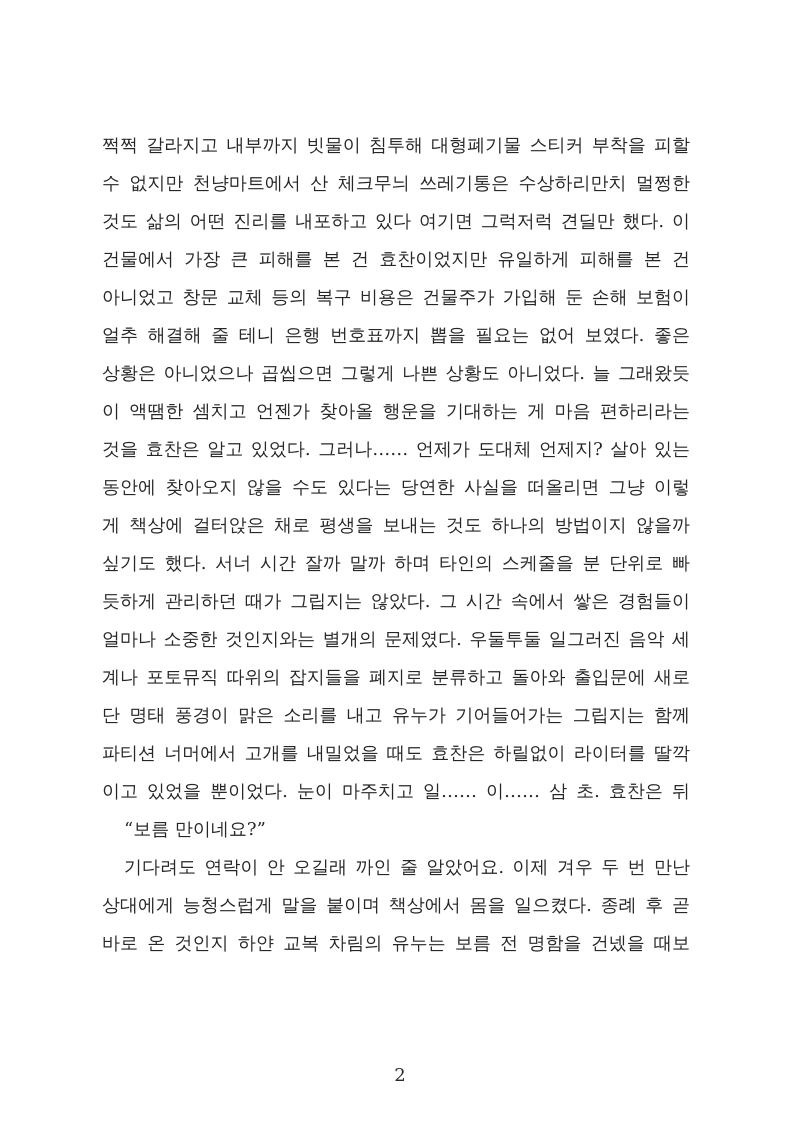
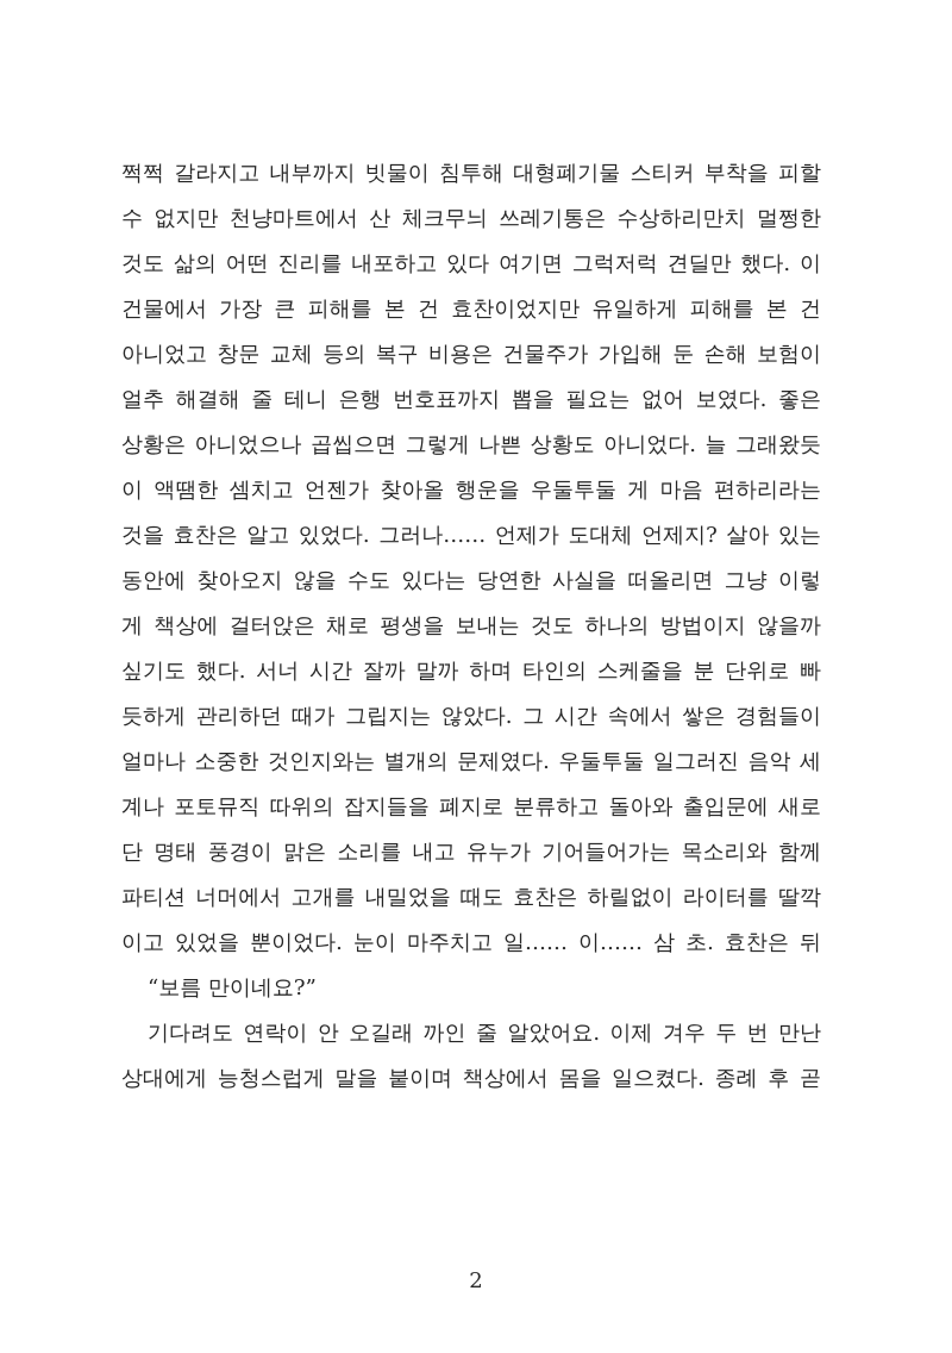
  쩍쩍 갈라지고 내부까지 빗물이 침투해 대형폐기물 스티커 부착을 피할
  수 없지만 천냥마트에서 산 체크무늬 쓰레기통은 수상하리만치 멀쩡한
  것도 삶의 어떤 진리를 내포하고 있다 여기면 그럭저럭 견딜만 했다. 이
  건물에서 가장 큰 피해를 본 건 효찬이었지만 유일하게 피해를 본 건
  아니었고 창문 교체 등의 복구 비용은 건물주가 가입해 둔 손해 보험이
  얼추 해결해 줄 테니 은행 번호표까지 뽑을 필요는 없어 보였다. 좋은
  상황은 아니었으나 곱씹으면 그렇게 나쁜 상황도 아니었다. 늘 그래왔듯
- 이 액땜한 셈치고 언젠가 찾아올 행운을 기대하는 게 마음 편하리라는
+ 이 액땜한 셈치고 언젠가 찾아올 행운을 우둘투둘 게 마음 편하리라는
  것을 효찬은 알고 있었다. 그러나…… 언제가 도대체 언제지? 살아 있는
  동안에 찾아오지 않을 수도 있다는 당연한 사실을 떠올리면 그냥 이렇
  게 책상에 걸터앉은 채로 평생을 보내는 것도 하나의 방법이지 않을까
  싶기도 했다. 서너 시간 잘까 말까 하며 타인의 스케줄을 분 단위로 빠
  듯하게 관리하던 때가 그립지는 않았다. 그 시간 속에서 쌓은 경험들이
  얼마나 소중한 것인지와는 별개의 문제였다. 우둘투둘 일그러진 음악 세
  계나 포토뮤직 따위의 잡지들을 폐지로 분류하고 돌아와 출입문에 새로
- 단 명태 풍경이 맑은 소리를 내고 유누가 기어들어가는 그립지는 함께
+ 단 명태 풍경이 맑은 소리를 내고 유누가 기어들어가는 목소리와 함께
  파티션 너머에서 고개를 내밀었을 때도 효찬은 하릴없이 라이터를 딸깍
  이고 있었을 뿐이었다. 눈이 마주치고 일…… 이…… 삼 초. 효찬은 뒤
  “보름 만이네요?”
  기다려도 연락이 안 오길래 까인 줄 알았어요. 이제 겨우 두 번 만난
  상대에게 능청스럽게 말을 붙이며 책상에서 몸을 일으켰다. 종례 후 곧
- 바로 온 것인지 하얀 교복 차림의 유누는 보름 전 명함을 건넸을 때보
  2
